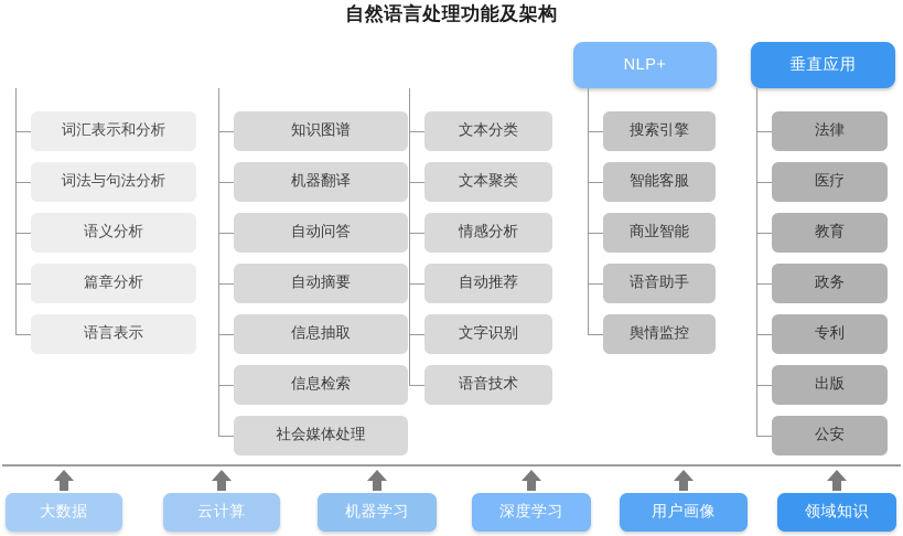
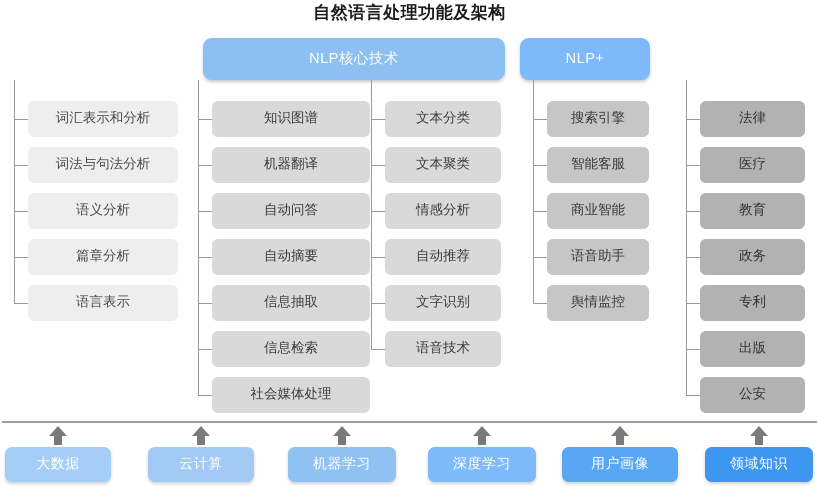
  自然语言处理功能及架构
+ NLP核心技术
  NLP+
- 垂直应用
  词汇表示和分析
  词法与句法分析
  语义分析
  篇章分析
  语言表示
  知识图谱
  机器翻译
  自动问答
  自动摘要
  信息抽取
  信息检索
  社会媒体处理
  文本分类
  文本聚类
  情感分析
  自动推荐
  文字识别
  语音技术
  搜索引擎
  智能客服
  商业智能
  语音助手
  舆情监控
  法律
  医疗
  教育
  政务
  专利
  出版
  公安
  大数据
  云计算
  机器学习
  深度学习
  用户画像
  领域知识
